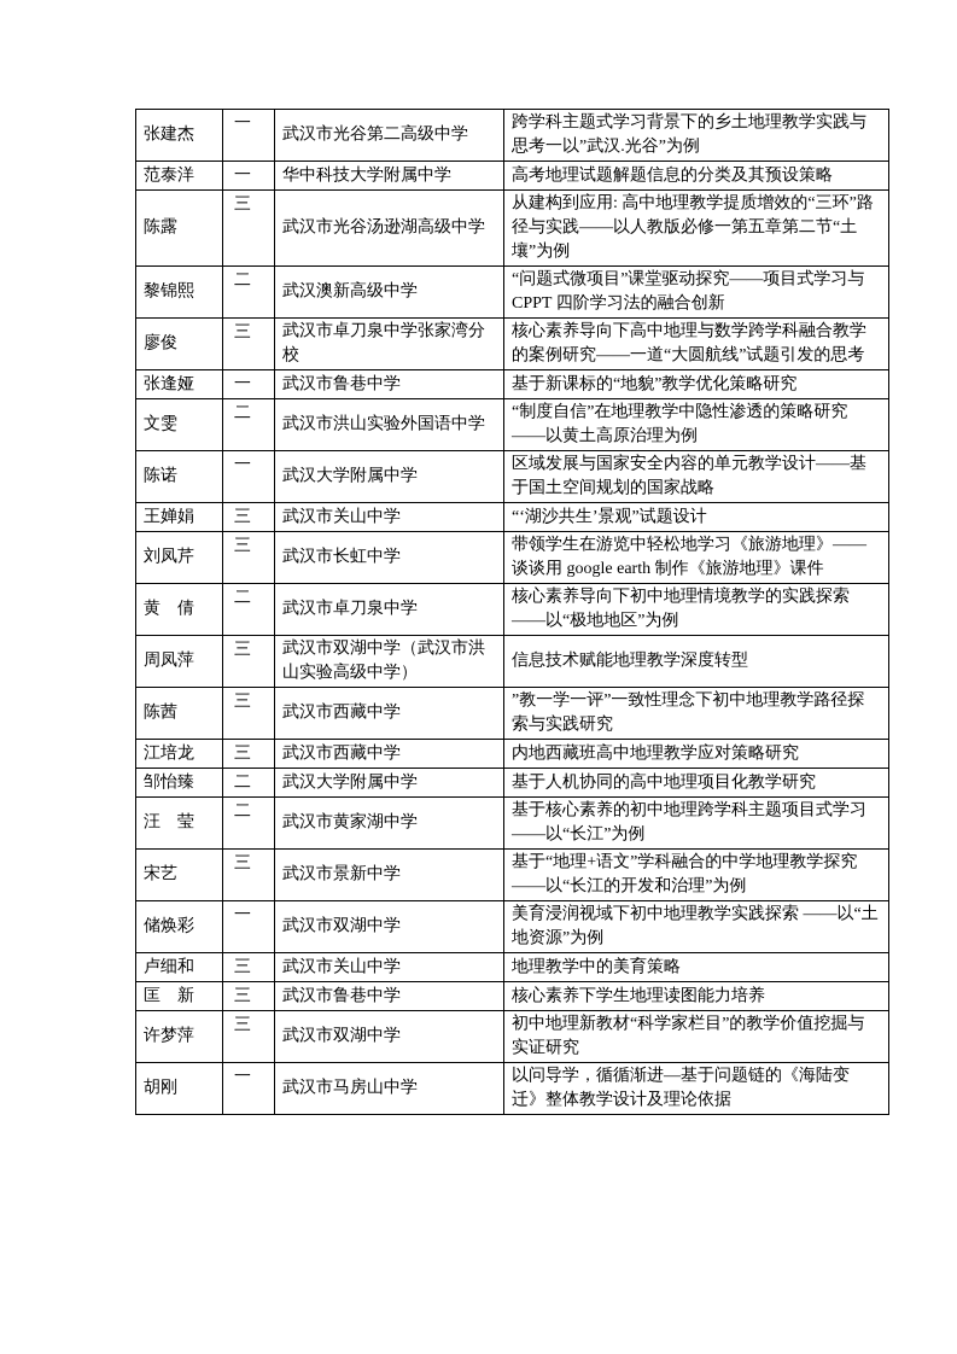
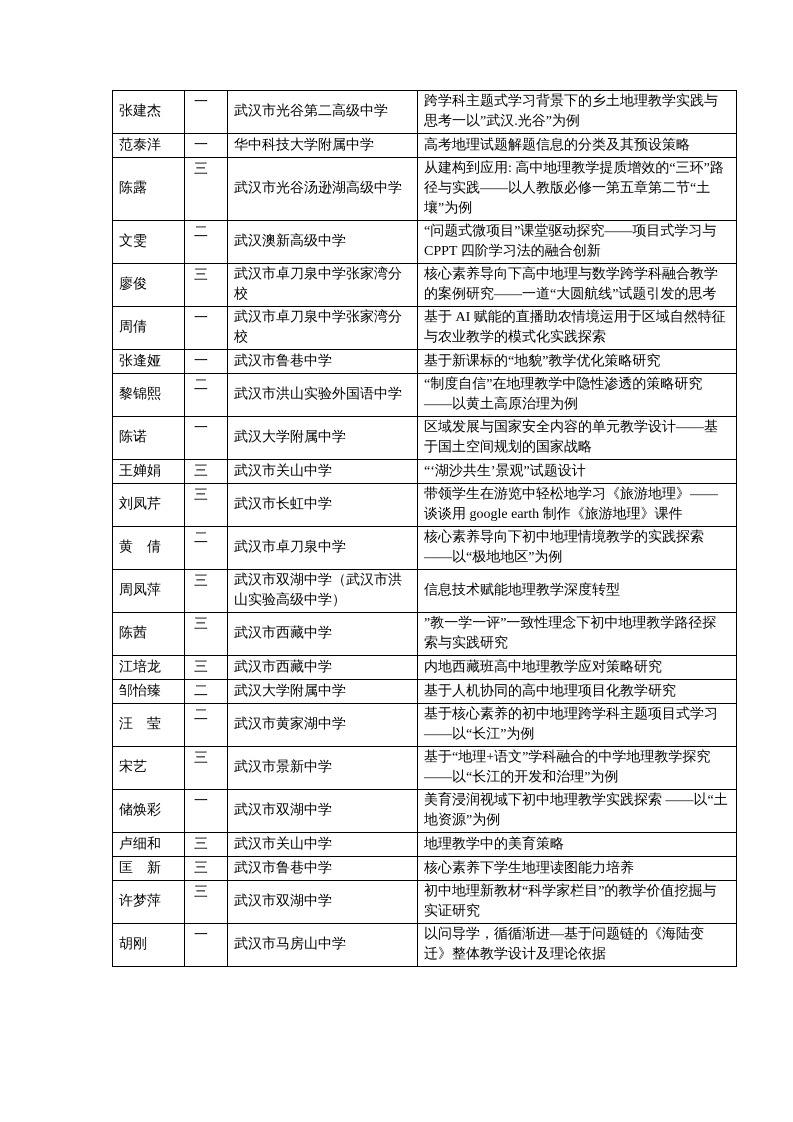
  张建杰	一	武汉市光谷第二高级中学	跨学科主题式学习背景下的乡土地理教学实践与思考一以”武汉.光谷”为例
  范泰洋	一	华中科技大学附属中学	高考地理试题解题信息的分类及其预设策略
  陈露	三	武汉市光谷汤逊湖高级中学	从建构到应用: 高中地理教学提质增效的“三环”路径与实践——以人教版必修一第五章第二节“土壤”为例
- 黎锦熙	二	武汉澳新高级中学	“问题式微项目”课堂驱动探究——项目式学习与 CPPT 四阶学习法的融合创新
+ 文雯	二	武汉澳新高级中学	“问题式微项目”课堂驱动探究——项目式学习与 CPPT 四阶学习法的融合创新
  廖俊	三	武汉市卓刀泉中学张家湾分校	核心素养导向下高中地理与数学跨学科融合教学的案例研究——一道“大圆航线”试题引发的思考
+ 周倩	一	武汉市卓刀泉中学张家湾分校	基于 AI 赋能的直播助农情境运用于区域自然特征与农业教学的模式化实践探索
  张逢娅	一	武汉市鲁巷中学	基于新课标的“地貌”教学优化策略研究
- 文雯	二	武汉市洪山实验外国语中学	“制度自信”在地理教学中隐性渗透的策略研究——以黄土高原治理为例
+ 黎锦熙	二	武汉市洪山实验外国语中学	“制度自信”在地理教学中隐性渗透的策略研究——以黄土高原治理为例
  陈诺	一	武汉大学附属中学	区域发展与国家安全内容的单元教学设计——基于国土空间规划的国家战略
  王婵娟	三	武汉市关山中学	“‘湖沙共生’景观”试题设计
  刘凤芹	三	武汉市长虹中学	带领学生在游览中轻松地学习《旅游地理》——谈谈用 google earth 制作《旅游地理》课件
  黄 倩	二	武汉市卓刀泉中学	核心素养导向下初中地理情境教学的实践探索——以“极地地区”为例
  周凤萍	三	武汉市双湖中学（武汉市洪山实验高级中学）	信息技术赋能地理教学深度转型
  陈茜	三	武汉市西藏中学	”教一学一评”一致性理念下初中地理教学路径探索与实践研究
  江培龙	三	武汉市西藏中学	内地西藏班高中地理教学应对策略研究
  邹怡臻	二	武汉大学附属中学	基于人机协同的高中地理项目化教学研究
  汪 莹	二	武汉市黄家湖中学	基于核心素养的初中地理跨学科主题项目式学习——以“长江”为例
  宋艺	三	武汉市景新中学	基于“地理+语文”学科融合的中学地理教学探究——以“长江的开发和治理”为例
  储焕彩	一	武汉市双湖中学	美育浸润视域下初中地理教学实践探索 ——以“土地资源”为例
  卢细和	三	武汉市关山中学	地理教学中的美育策略
  匡 新	三	武汉市鲁巷中学	核心素养下学生地理读图能力培养
  许梦萍	三	武汉市双湖中学	初中地理新教材“科学家栏目”的教学价值挖掘与实证研究
  胡刚	一	武汉市马房山中学	以问导学，循循渐进—基于问题链的《海陆变迁》整体教学设计及理论依据
